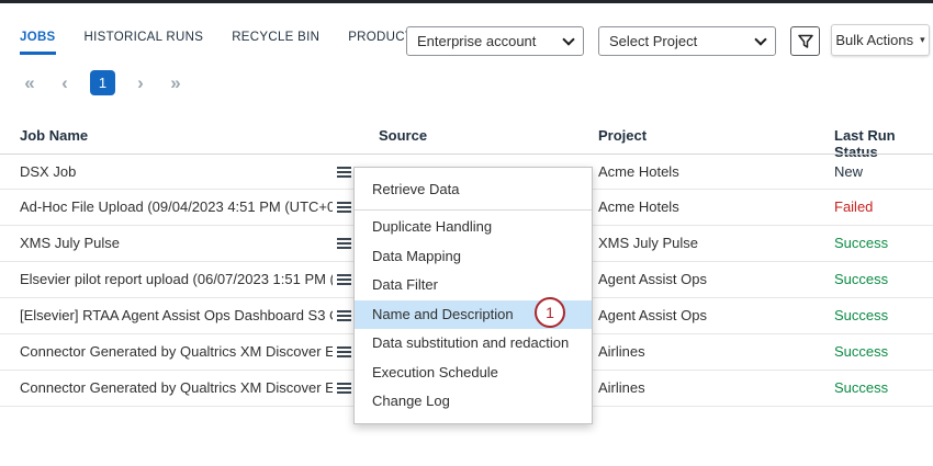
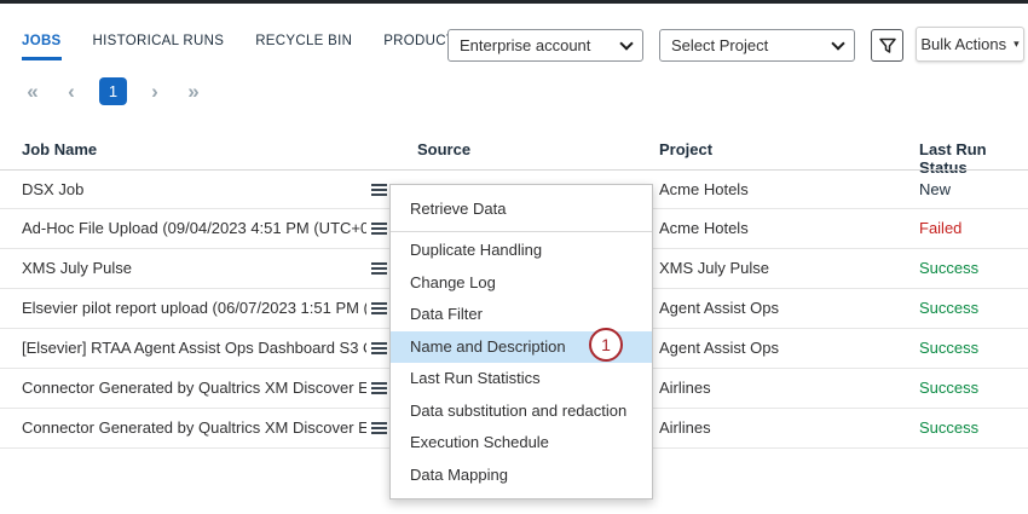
  JOBS
  HISTORICAL RUNS
  RECYCLE BIN
  Enterprise account
  Select Project
  Bulk Actions
  ▾
  «
  ‹
  1
  ›
  »
  Job Name
  Source
  Project
  Last Run Status
  DSX Job
  Acme Hotels
  New
  Ad-Hoc File Upload (09/04/2023 4:51 PM (UTC+0
  Acme Hotels
  Failed
  XMS July Pulse
  XMS July Pulse
  Success
  Elsevier pilot report upload (06/07/2023 1:51 PM (
  Agent Assist Ops
  Success
  [Elsevier] RTAA Agent Assist Ops Dashboard S3
  Agent Assist Ops
  Success
  Connector Generated by Qualtrics XM Discover E
  Airlines
  Success
  Connector Generated by Qualtrics XM Discover E
  Airlines
  Success
  Retrieve Data
  Duplicate Handling
- Data Mapping
+ Change Log
  Data Filter
  Name and Description
+ Last Run Statistics
  Data substitution and redaction
  Execution Schedule
- Change Log
+ Data Mapping
  1
